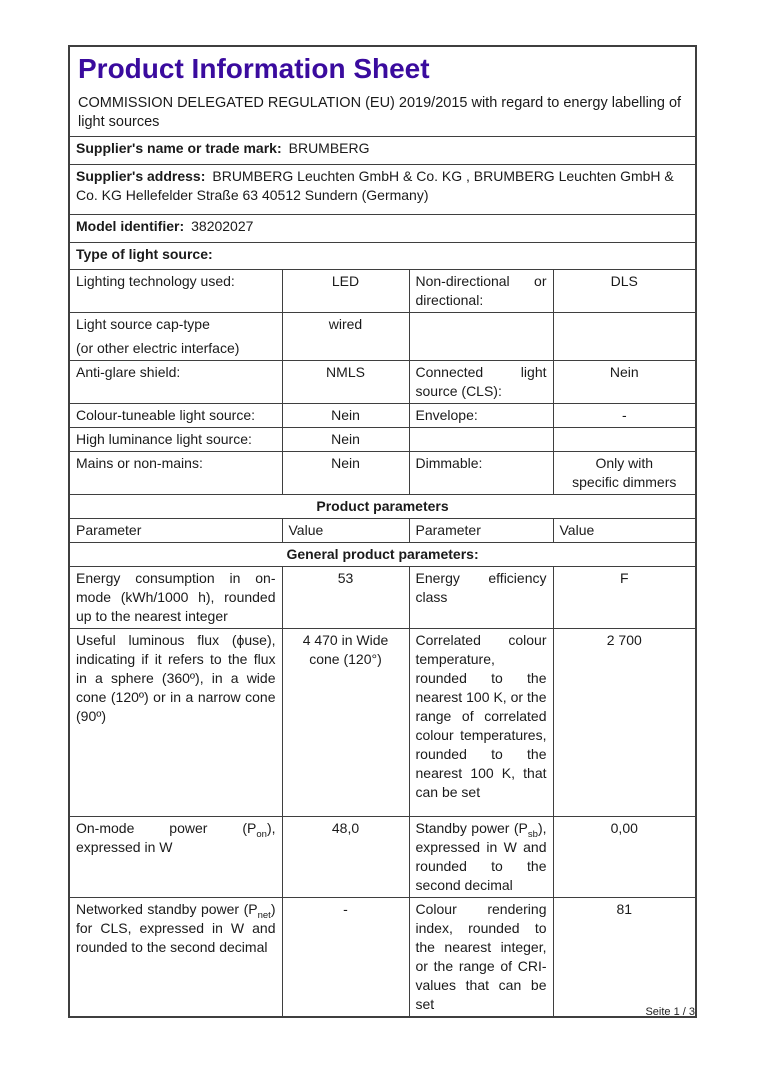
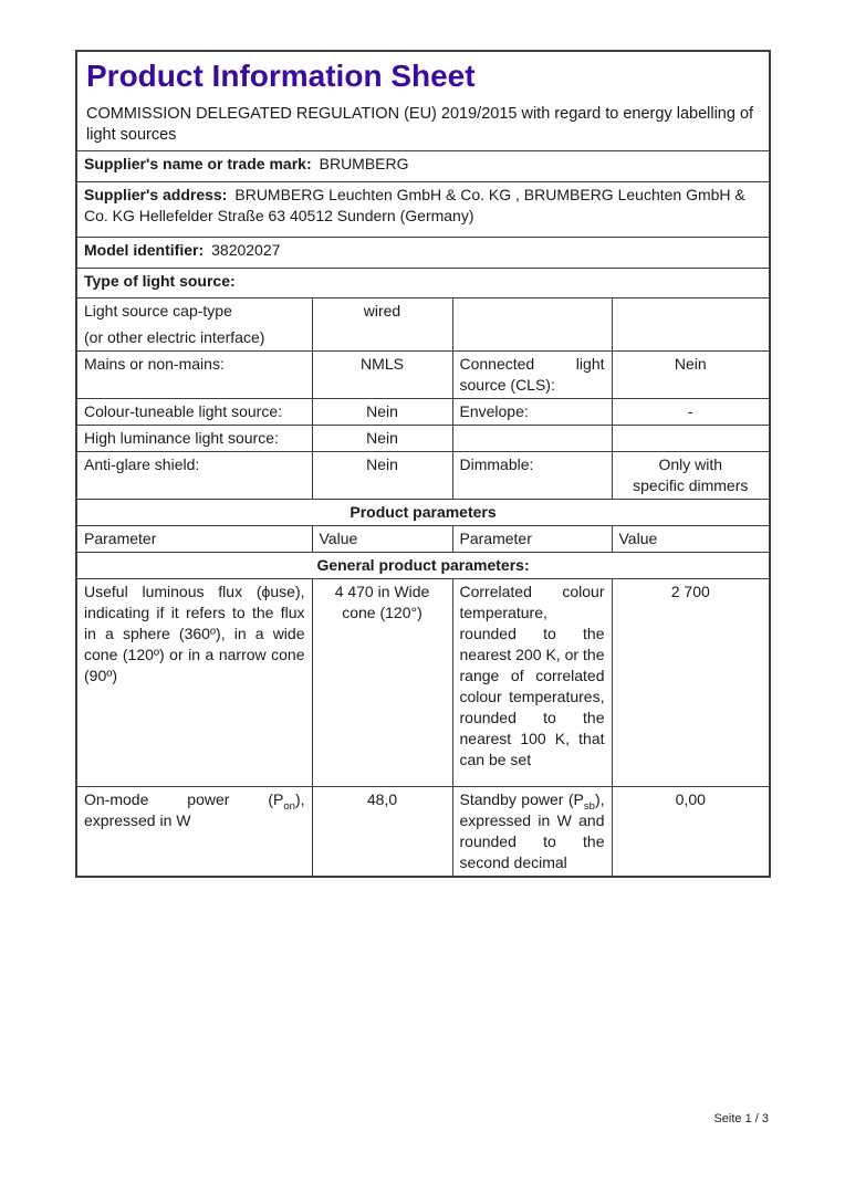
  Product Information Sheet COMMISSION DELEGATED REGULATION (EU) 2019/2015 with regard to energy labelling of light sources
  Supplier's name or trade mark: BRUMBERG
  Supplier's address: BRUMBERG Leuchten GmbH & Co. KG , BRUMBERG Leuchten GmbH & Co. KG Hellefelder Straße 63 40512 Sundern (Germany)
  Model identifier: 38202027
  Type of light source:
- Lighting technology used:	LED	Non-directional or directional:	DLS
  Light source cap-type (or other electric interface)	wired
- Anti-glare shield:	NMLS	Connected light source (CLS):	Nein
+ Mains or non-mains:	NMLS	Connected light source (CLS):	Nein
  Colour-tuneable light source:	Nein	Envelope:	-
  High luminance light source:	Nein
- Mains or non-mains:	Nein	Dimmable:	Only with specific dimmers
+ Anti-glare shield:	Nein	Dimmable:	Only with specific dimmers
  Product parameters
  Parameter	Value	Parameter	Value
  General product parameters:
- Energy consumption in on-mode (kWh/1000 h), rounded up to the nearest integer	53	Energy efficiency class	F
- Useful luminous flux (ϕuse), indicating if it refers to the flux in a sphere (360º), in a wide cone (120º) or in a narrow cone (90º)	4 470 in Wide cone (120°)	Correlated colour temperature, rounded to the nearest 100 K, or the range of correlated colour temperatures, rounded to the nearest 100 K, that can be set	2 700
+ Useful luminous flux (ϕuse), indicating if it refers to the flux in a sphere (360º), in a wide cone (120º) or in a narrow cone (90º)	4 470 in Wide cone (120°)	Correlated colour temperature, rounded to the nearest 200 K, or the range of correlated colour temperatures, rounded to the nearest 100 K, that can be set	2 700
  On-mode power (Pon), expressed in W	48,0	Standby power (Psb), expressed in W and rounded to the second decimal	0,00
- Networked standby power (Pnet) for CLS, expressed in W and rounded to the second decimal	-	Colour rendering index, rounded to the nearest integer, or the range of CRI-values that can be set	81
  Seite 1 / 3
